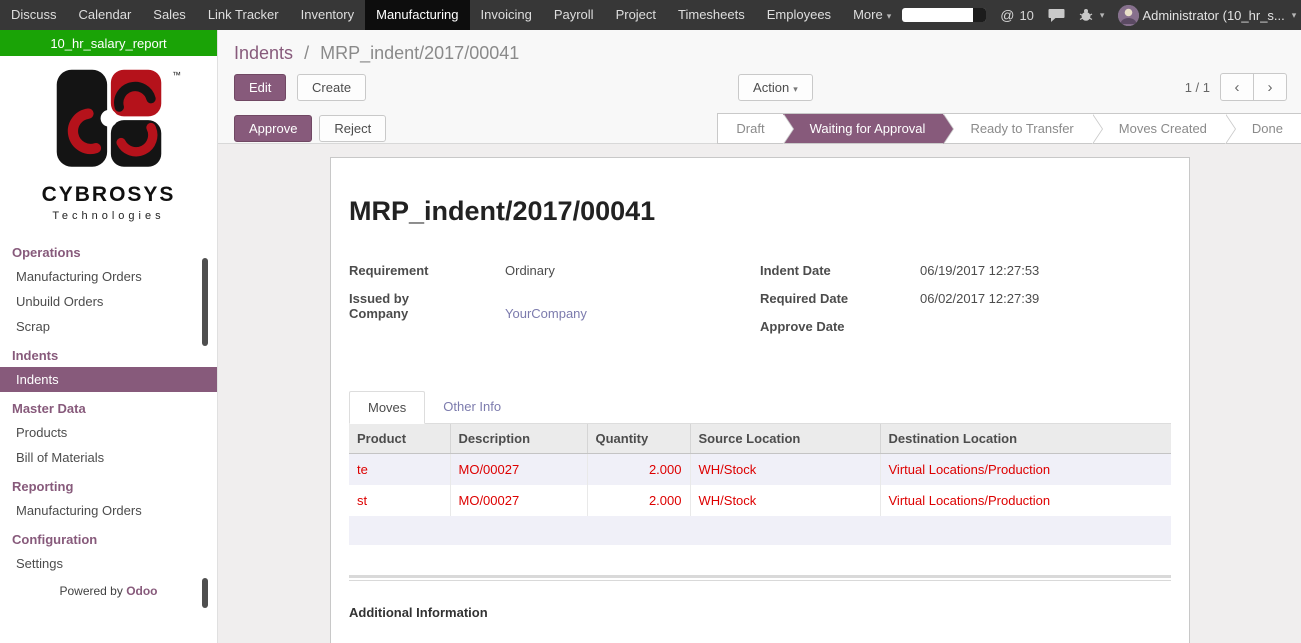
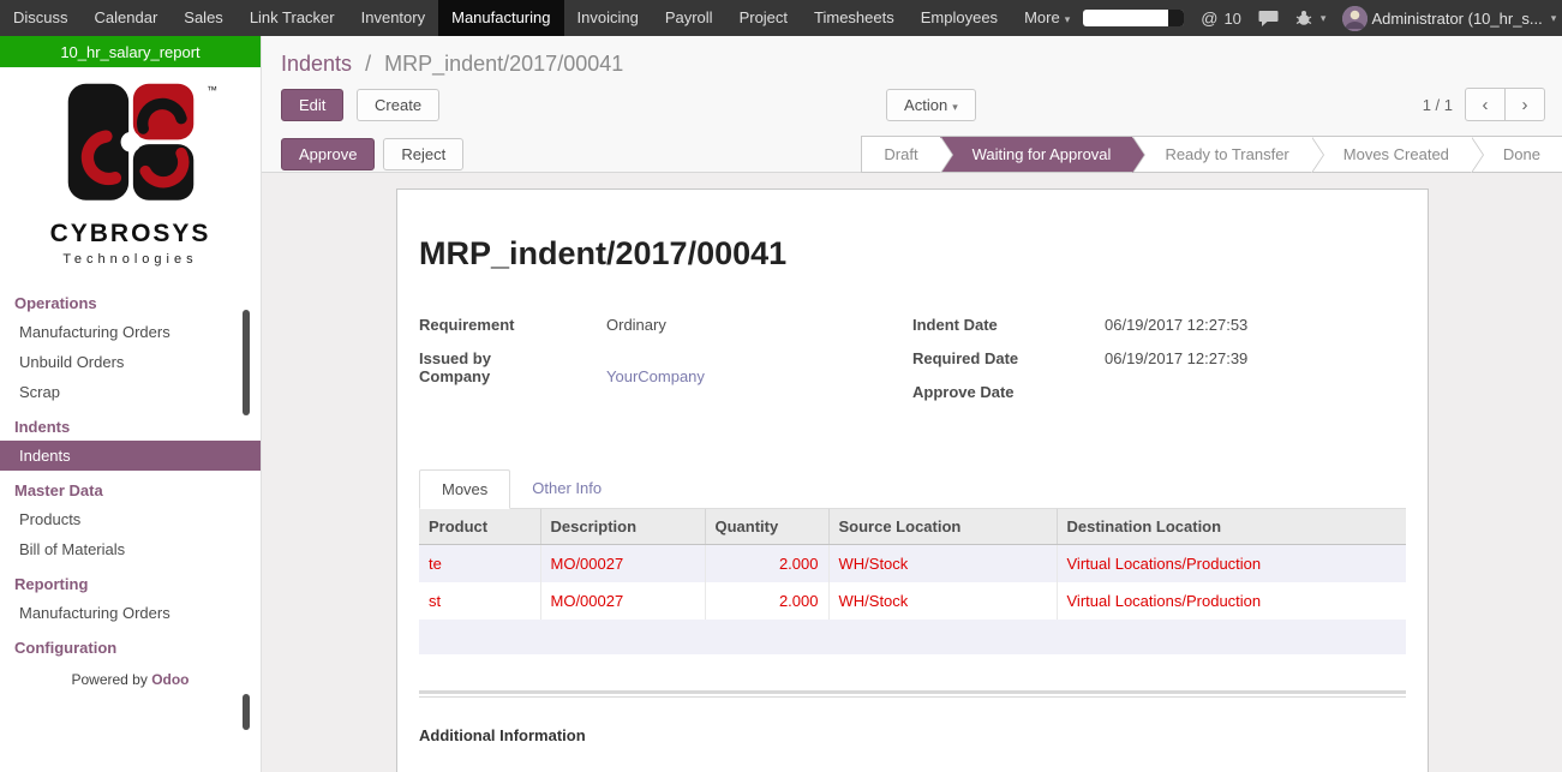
  Discuss
  Calendar
  Sales
  Link Tracker
  Inventory
  Manufacturing
  Invoicing
  Payroll
  Project
  Timesheets
  Employees
  More ▾
  @
  10
  ▾
  Administrator (10_hr_s...
  ▾
  10_hr_salary_report
  ™
  CYBROSYS
  Technologies
  Operations
  Manufacturing Orders
  Unbuild Orders
  Scrap
  Indents
  Indents
  Master Data
  Products
  Bill of Materials
  Reporting
  Manufacturing Orders
  Configuration
- Settings
  Powered by Odoo
  Indents / MRP_indent/2017/00041
  Edit Create
  Action ▾
  1 / 1
  ‹
  ›
  Approve
  Reject
  Draft
  Waiting for Approval
  Ready to Transfer
  Moves Created
  Done
  MRP_indent/2017/00041
  Requirement
  Ordinary
  Issued by Company
  YourCompany
  Indent Date
  06/19/2017 12:27:53
  Required Date
- 06/02/2017 12:27:39
+ 06/19/2017 12:27:39
  Approve Date
  Moves
  Other Info
  Product	Description	Quantity	Source Location	Destination Location
  te	MO/00027	2.000	WH/Stock	Virtual Locations/Production
  st	MO/00027	2.000	WH/Stock	Virtual Locations/Production
  Additional Information
